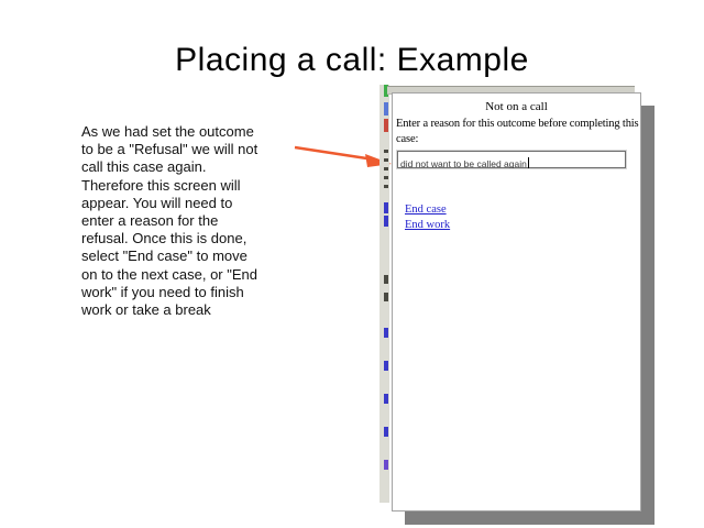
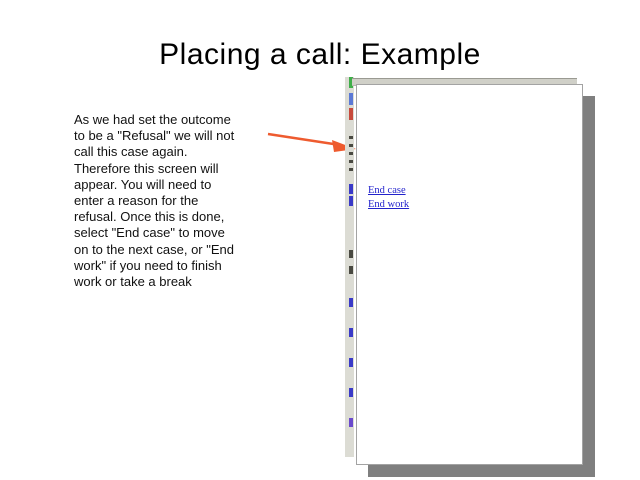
  Placing a call: Example
  As we had set the outcome
  to be a "Refusal" we will not
  call this case again.
  Therefore this screen will
  appear. You will need to
  enter a reason for the
  refusal. Once this is done,
  select "End case" to move
  on to the next case, or "End
  work" if you need to finish
  work or take a break
- Not on a call
- Enter a reason for this outcome before completing this
- case:
- did not want to be called again
  End case
  End work
